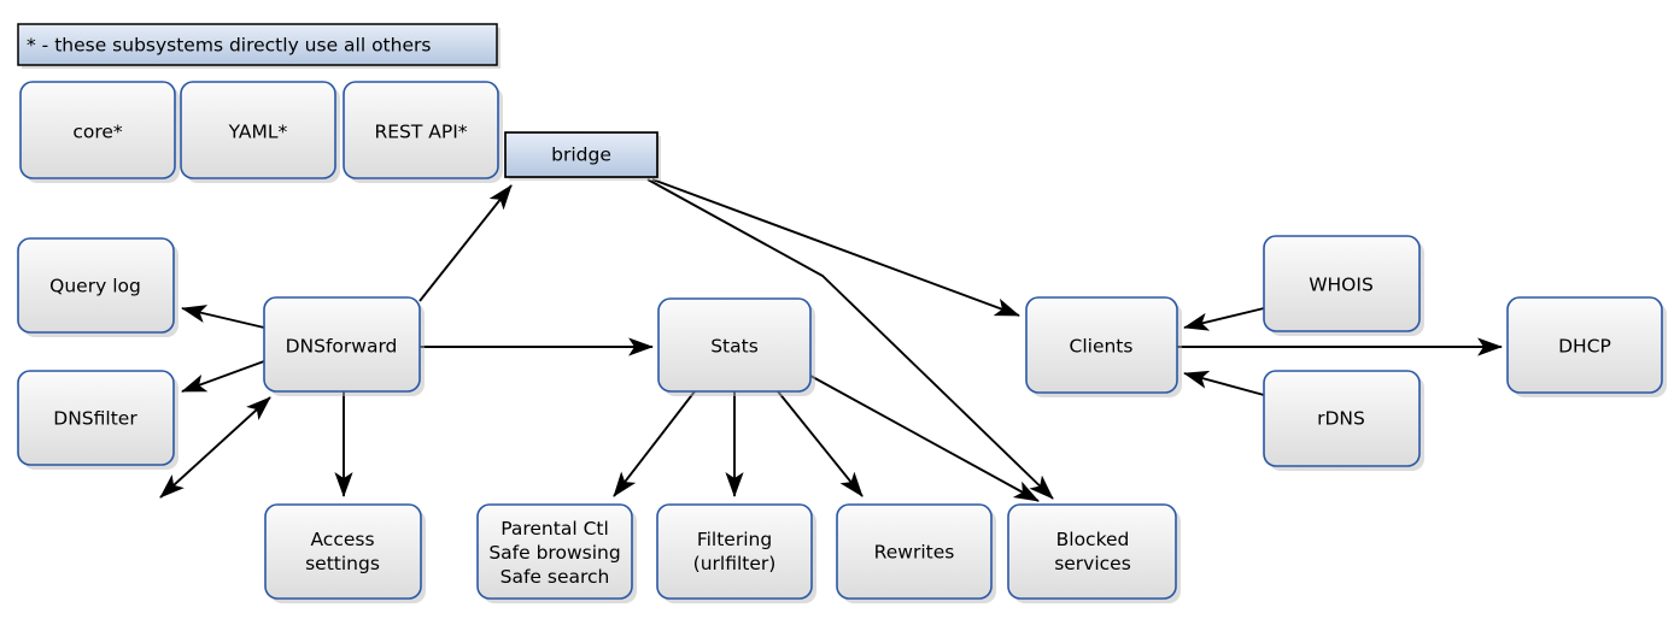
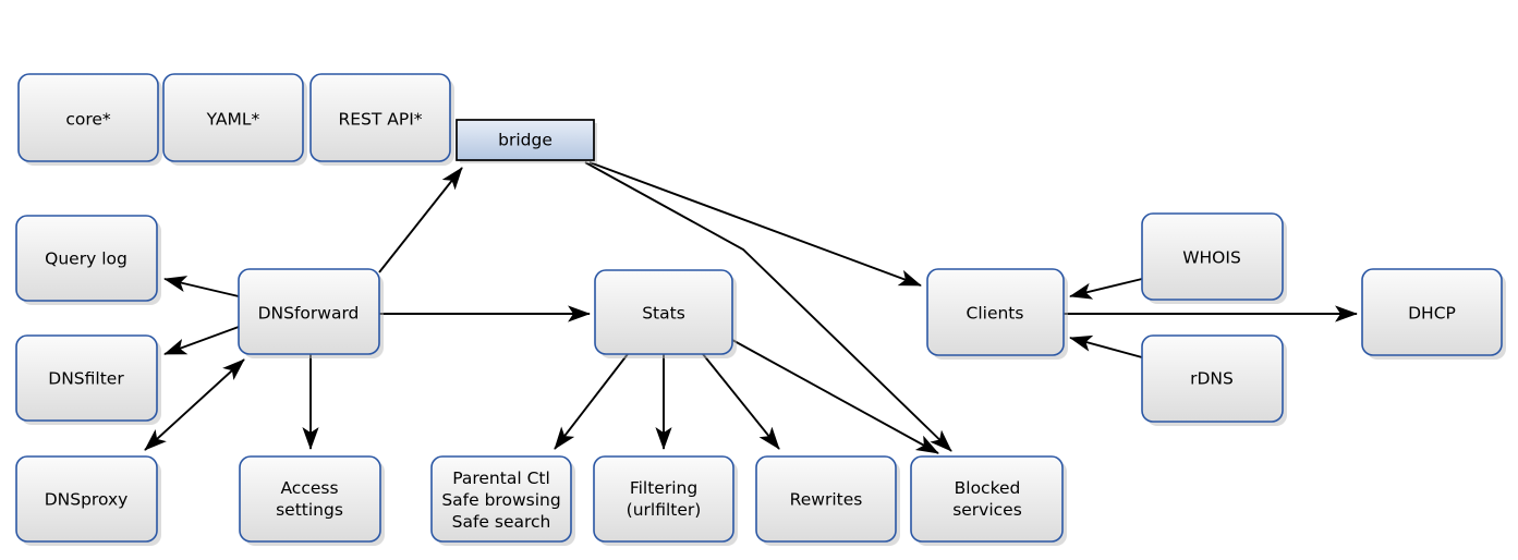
- * - these subsystems directly use all others
  core*
  YAML*
  REST API*
  bridge
  Query log
  DNSfilter
+ DNSproxy
  DNSforward
  Access settings
  Stats
  Parental Ctl Safe browsing Safe search
  Filtering (urlfilter)
  Rewrites
  Blocked services
  Clients
  WHOIS
  rDNS
  DHCP
